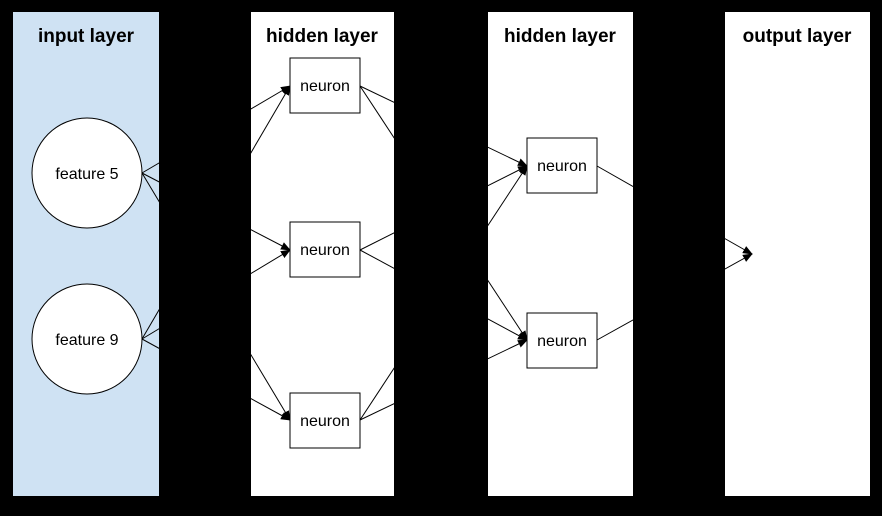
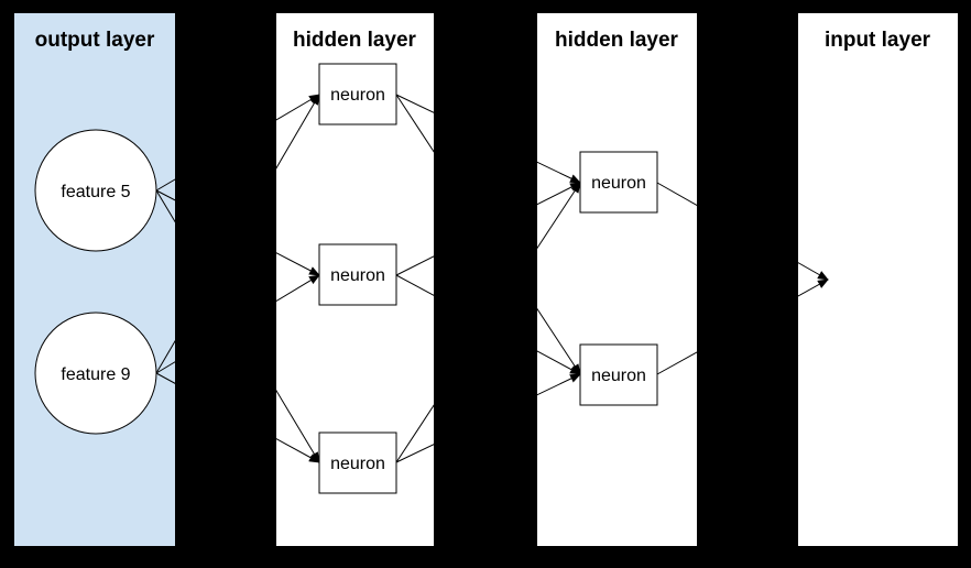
- input layer
+ output layer
  hidden layer
  hidden layer
- output layer
+ input layer
  feature 5
  feature 9
  neuron
  neuron
  neuron
  neuron
  neuron
